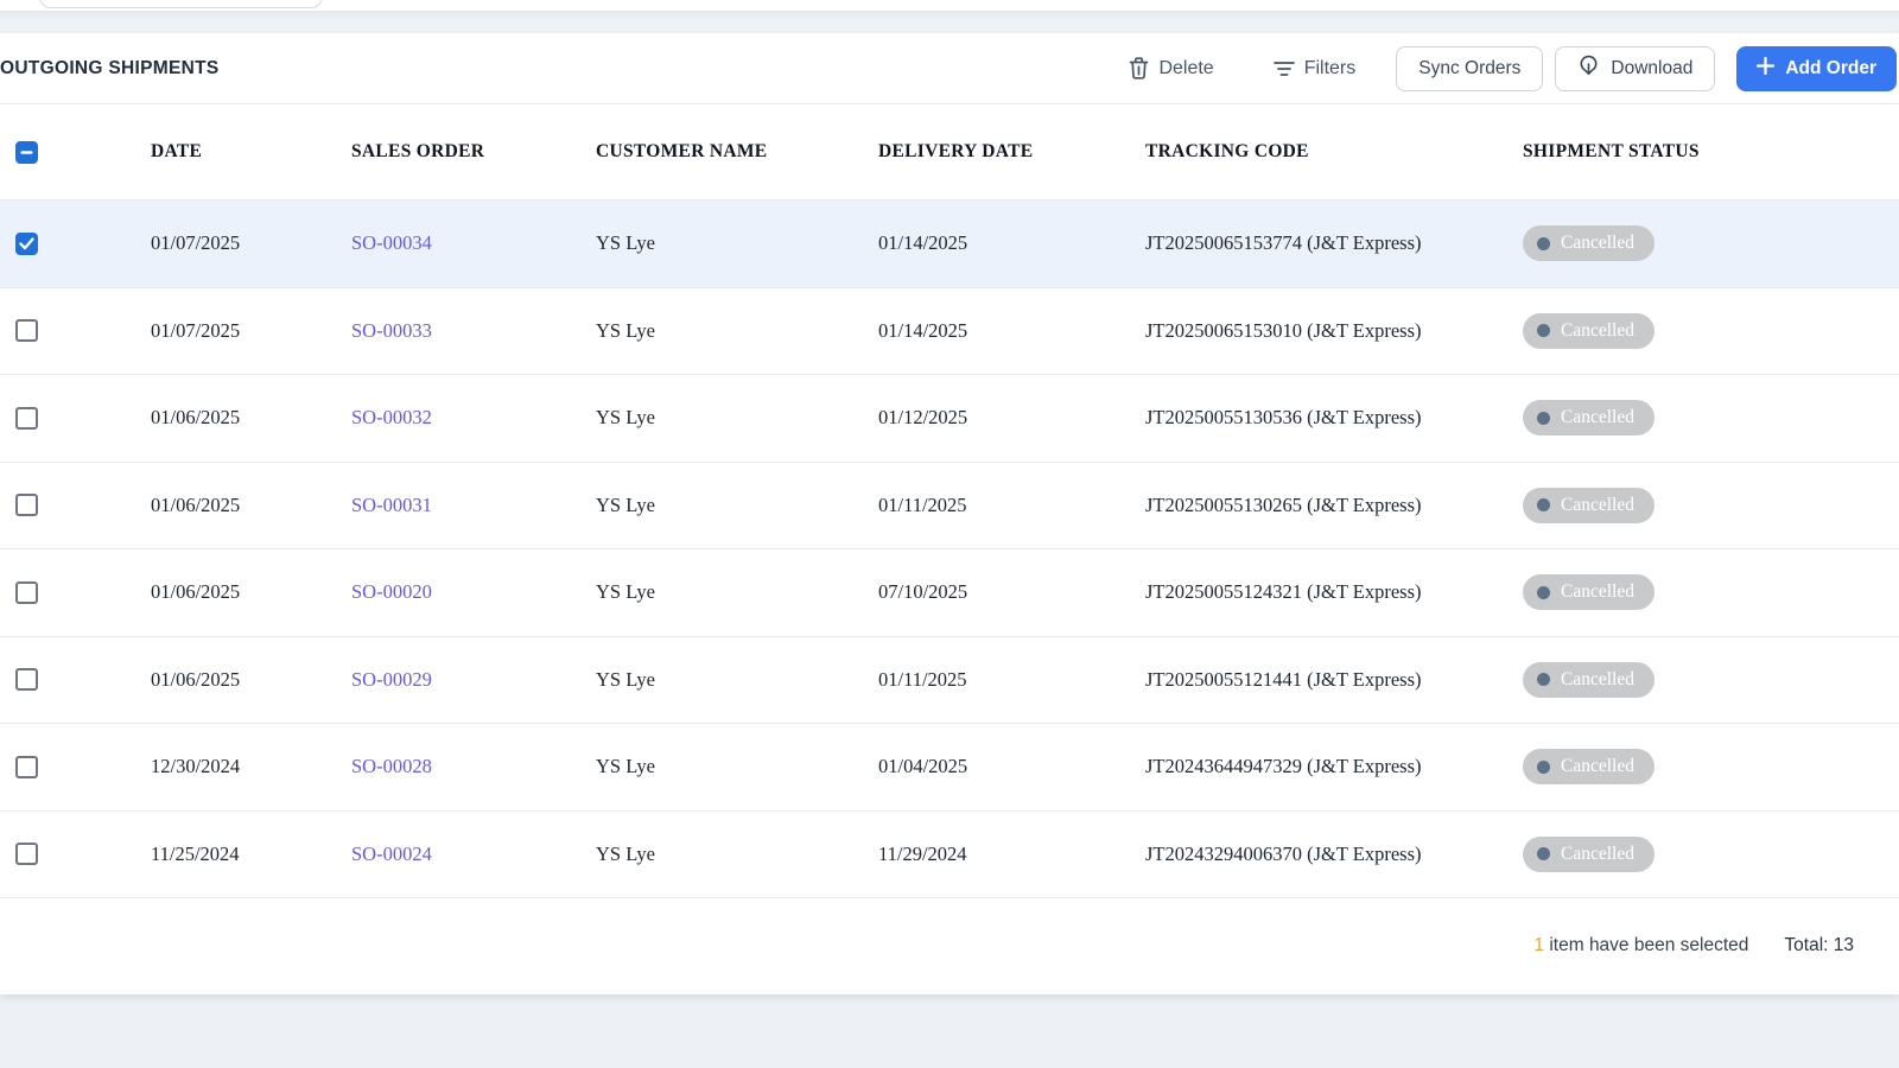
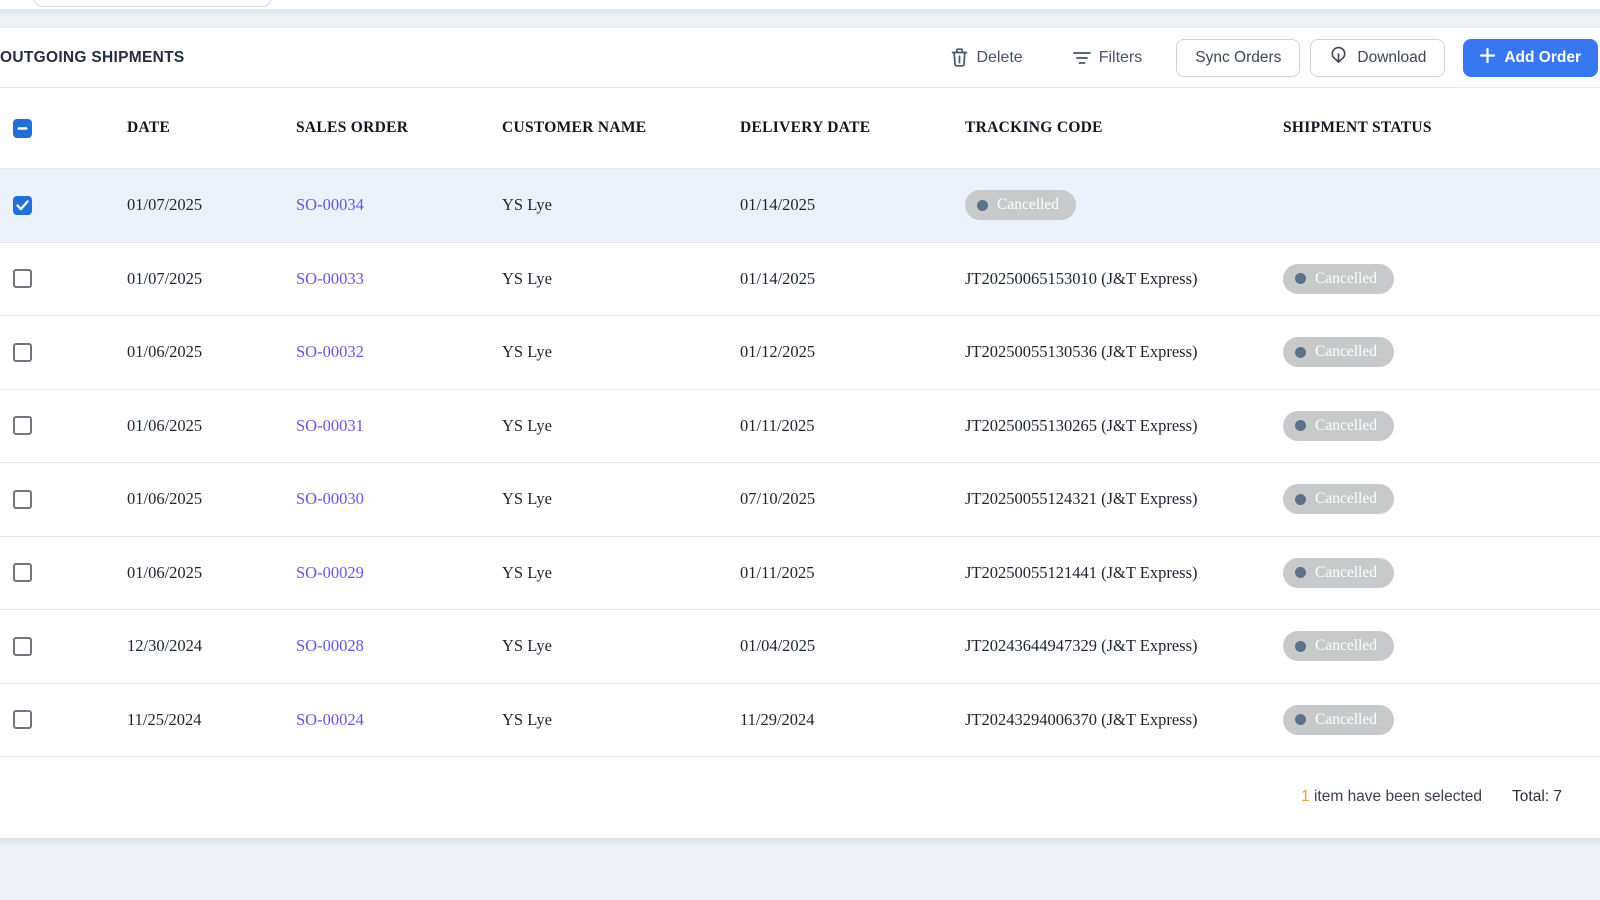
  OUTGOING SHIPMENTS
  Delete
  Filters
  Sync Orders
  Download
  Add Order
  DATE
  SALES ORDER
  CUSTOMER NAME
  DELIVERY DATE
  TRACKING CODE
  SHIPMENT STATUS
  01/07/2025
  SO-00034
  YS Lye
  01/14/2025
- JT20250065153774 (J&T Express)
  Cancelled
  01/07/2025
  SO-00033
  YS Lye
  01/14/2025
  JT20250065153010 (J&T Express)
  Cancelled
  01/06/2025
  SO-00032
  YS Lye
  01/12/2025
  JT20250055130536 (J&T Express)
  Cancelled
  01/06/2025
  SO-00031
  YS Lye
  01/11/2025
  JT20250055130265 (J&T Express)
  Cancelled
  01/06/2025
- SO-00020
+ SO-00030
  YS Lye
  07/10/2025
  JT20250055124321 (J&T Express)
  Cancelled
  01/06/2025
  SO-00029
  YS Lye
  01/11/2025
  JT20250055121441 (J&T Express)
  Cancelled
  12/30/2024
  SO-00028
  YS Lye
  01/04/2025
  JT20243644947329 (J&T Express)
  Cancelled
  11/25/2024
  SO-00024
  YS Lye
  11/29/2024
  JT20243294006370 (J&T Express)
  Cancelled
  1 item have been selected
- Total: 13
+ Total: 7
